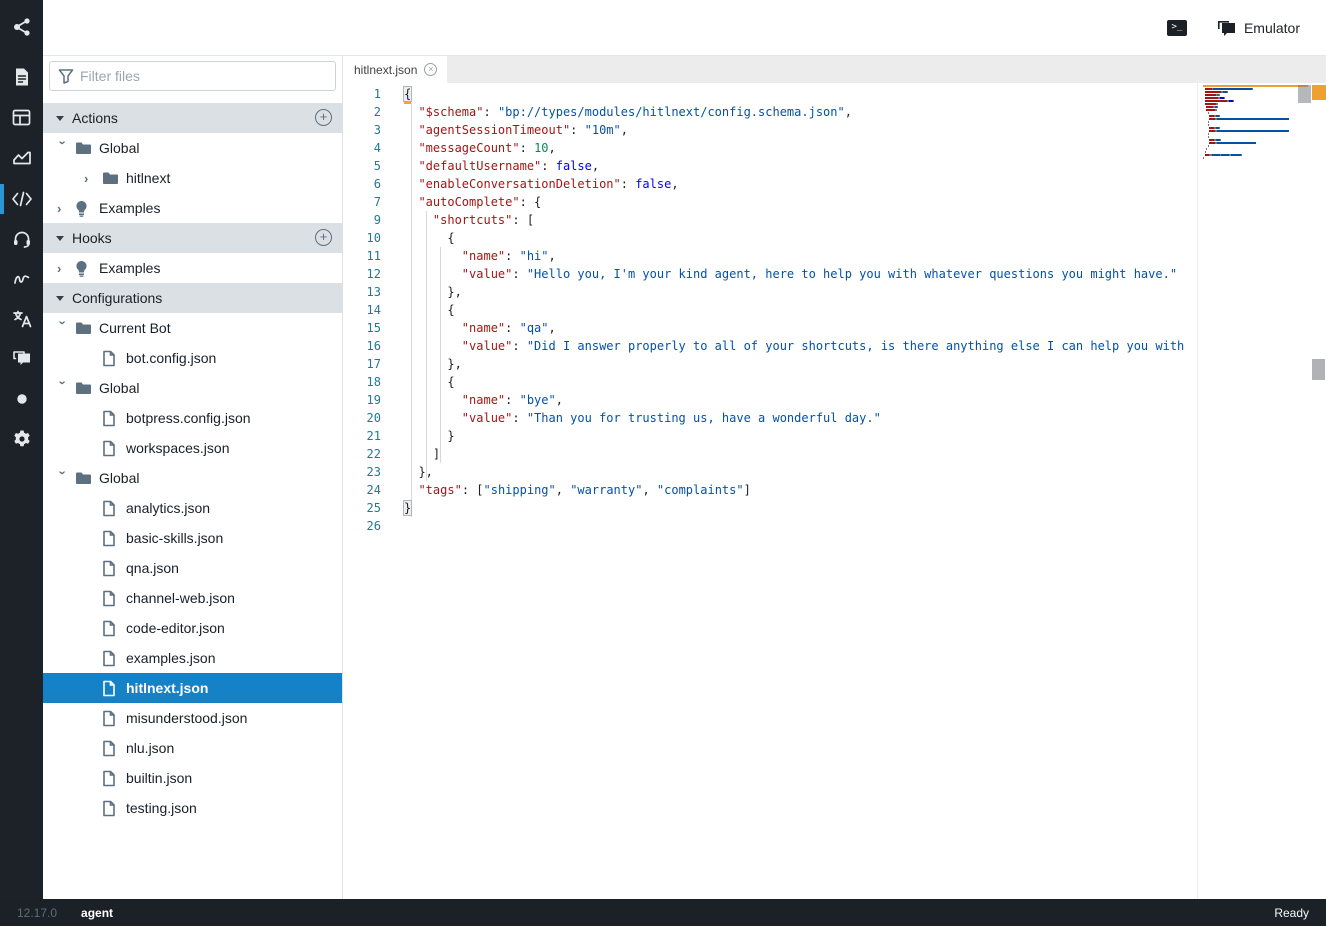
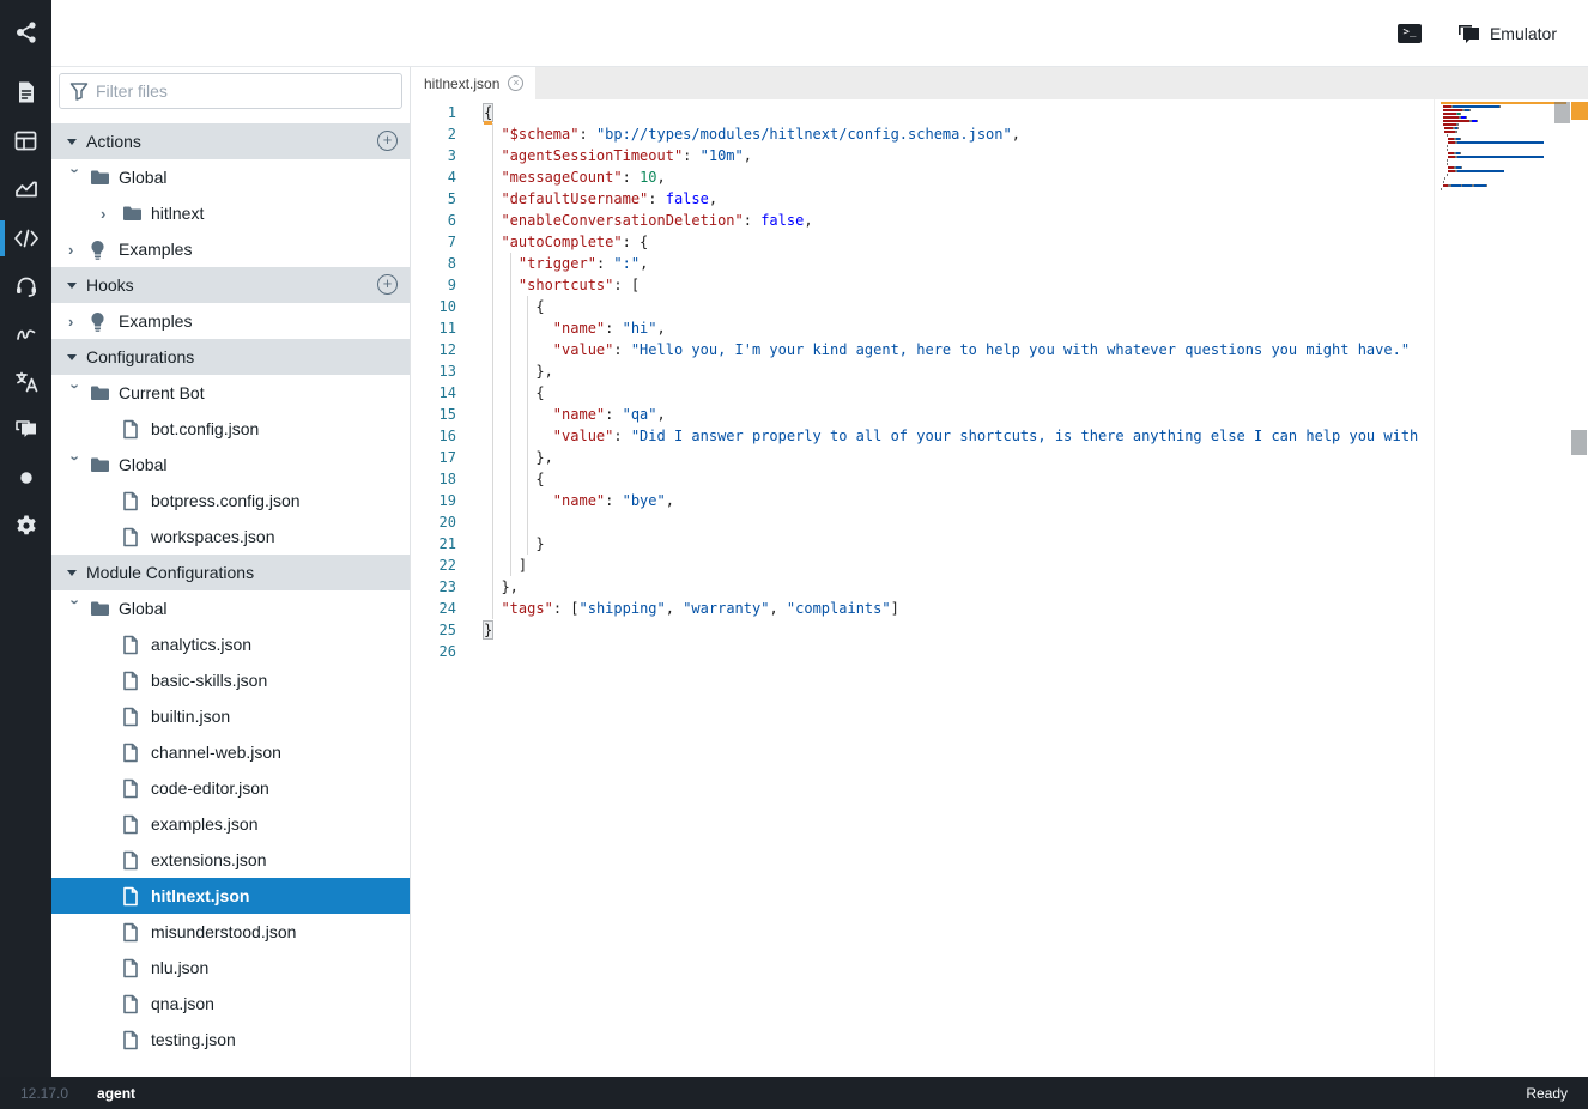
  >_
  Emulator
  Filter files
  Actions
  +
  Global
  ›
  hitlnext
  ›
  Examples
  Hooks
  +
  ›
  Examples
  Configurations
  Current Bot
  bot.config.json
  Global
  botpress.config.json
  workspaces.json
+ Module Configurations
  Global
  analytics.json
  basic-skills.json
- qna.json
+ builtin.json
  channel-web.json
  code-editor.json
  examples.json
+ extensions.json
  hitlnext.json
  misunderstood.json
  nlu.json
- builtin.json
+ qna.json
  testing.json
  hitlnext.json
  ×
  1
  {
  2
  "$schema": "bp://types/modules/hitlnext/config.schema.json",
  3
  "agentSessionTimeout": "10m",
  4
  "messageCount": 10,
  5
  "defaultUsername": false,
  6
  "enableConversationDeletion": false,
  7
  "autoComplete": {
+ 8
+ "trigger": ":",
  9
  "shortcuts": [
  10
  {
  11
  "name": "hi",
  12
  "value": "Hello you, I'm your kind agent, here to help you with whatever questions you might have."
  13
  },
  14
  {
  15
  "name": "qa",
  16
  "value": "Did I answer properly to all of your shortcuts, is there anything else I can help you with
  17
  },
  18
  {
  19
  "name": "bye",
  20
- "value": "Than you for trusting us, have a wonderful day."
  21
  }
  22
  ]
  23
  },
  24
  "tags": ["shipping", "warranty", "complaints"]
  25
  }
  26
  12.17.0
  agent
  Ready
